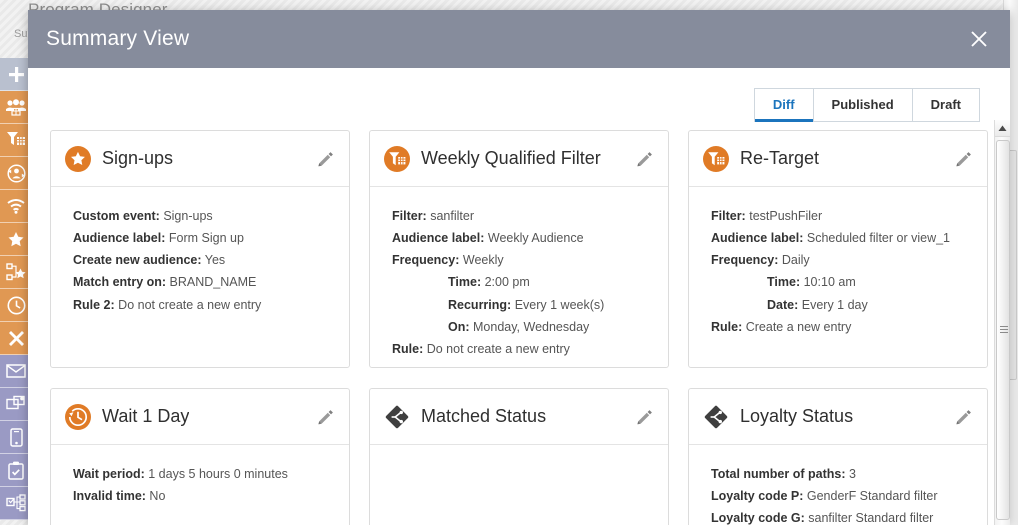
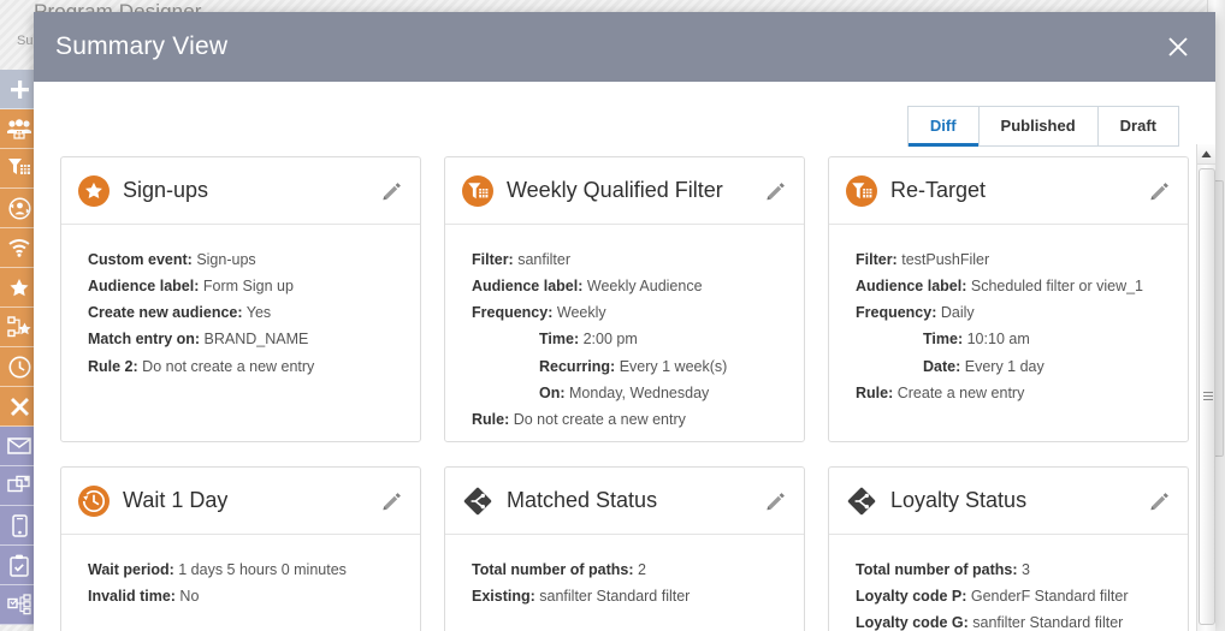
  Summary View
  Diff
  Published
  Draft
  Sign-ups
  Custom event: Sign-ups
  Audience label: Form Sign up
  Create new audience: Yes
  Match entry on: BRAND_NAME
  Rule 2: Do not create a new entry
  Weekly Qualified Filter
  Filter: sanfilter
  Audience label: Weekly Audience
  Frequency: Weekly
  Time: 2:00 pm
  Recurring: Every 1 week(s)
  On: Monday, Wednesday
  Rule: Do not create a new entry
  Re-Target
  Filter: testPushFiler
  Audience label: Scheduled filter or view_1
  Frequency: Daily
  Time: 10:10 am
  Date: Every 1 day
  Rule: Create a new entry
  Wait 1 Day
  Wait period: 1 days 5 hours 0 minutes
  Invalid time: No
  Matched Status
+ Total number of paths: 2
+ Existing: sanfilter Standard filter
  Loyalty Status
  Total number of paths: 3
  Loyalty code P: GenderF Standard filter
  Loyalty code G: sanfilter Standard filter
